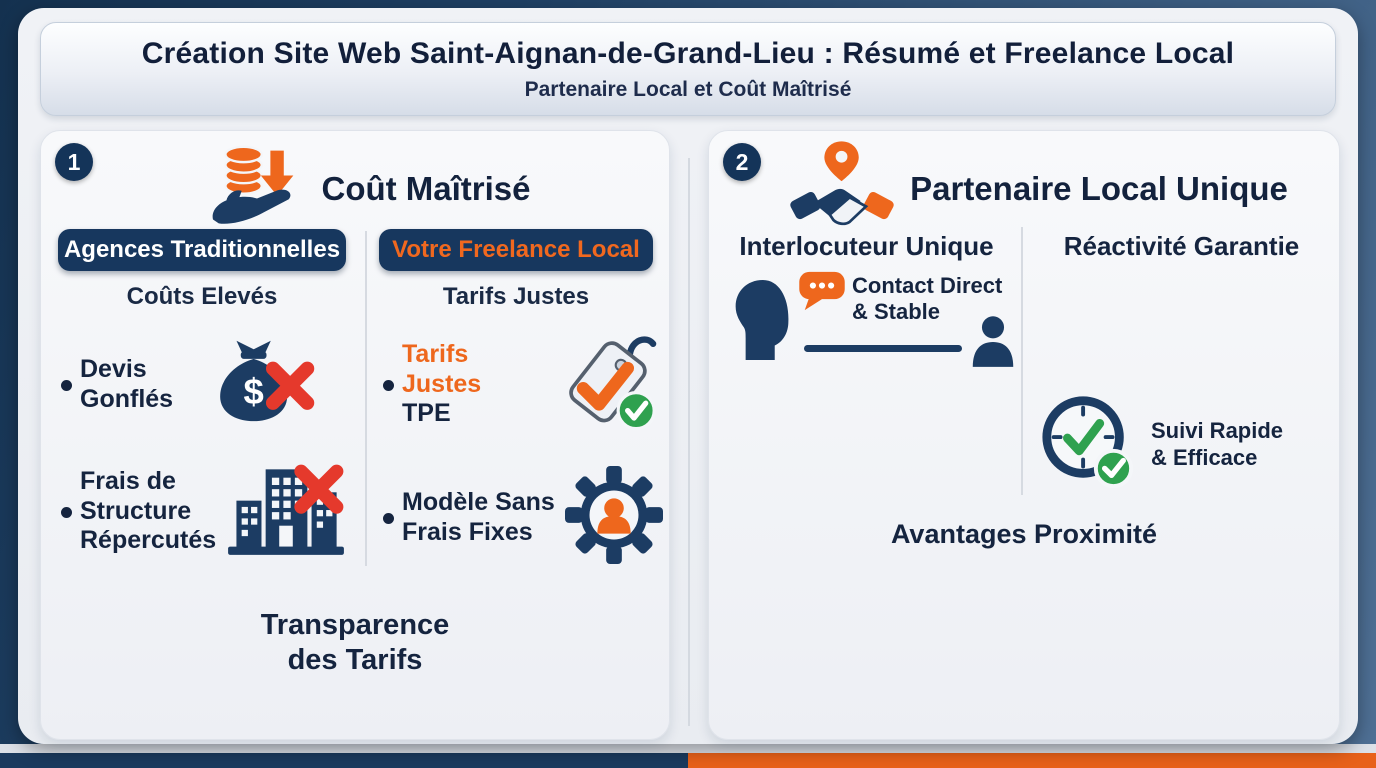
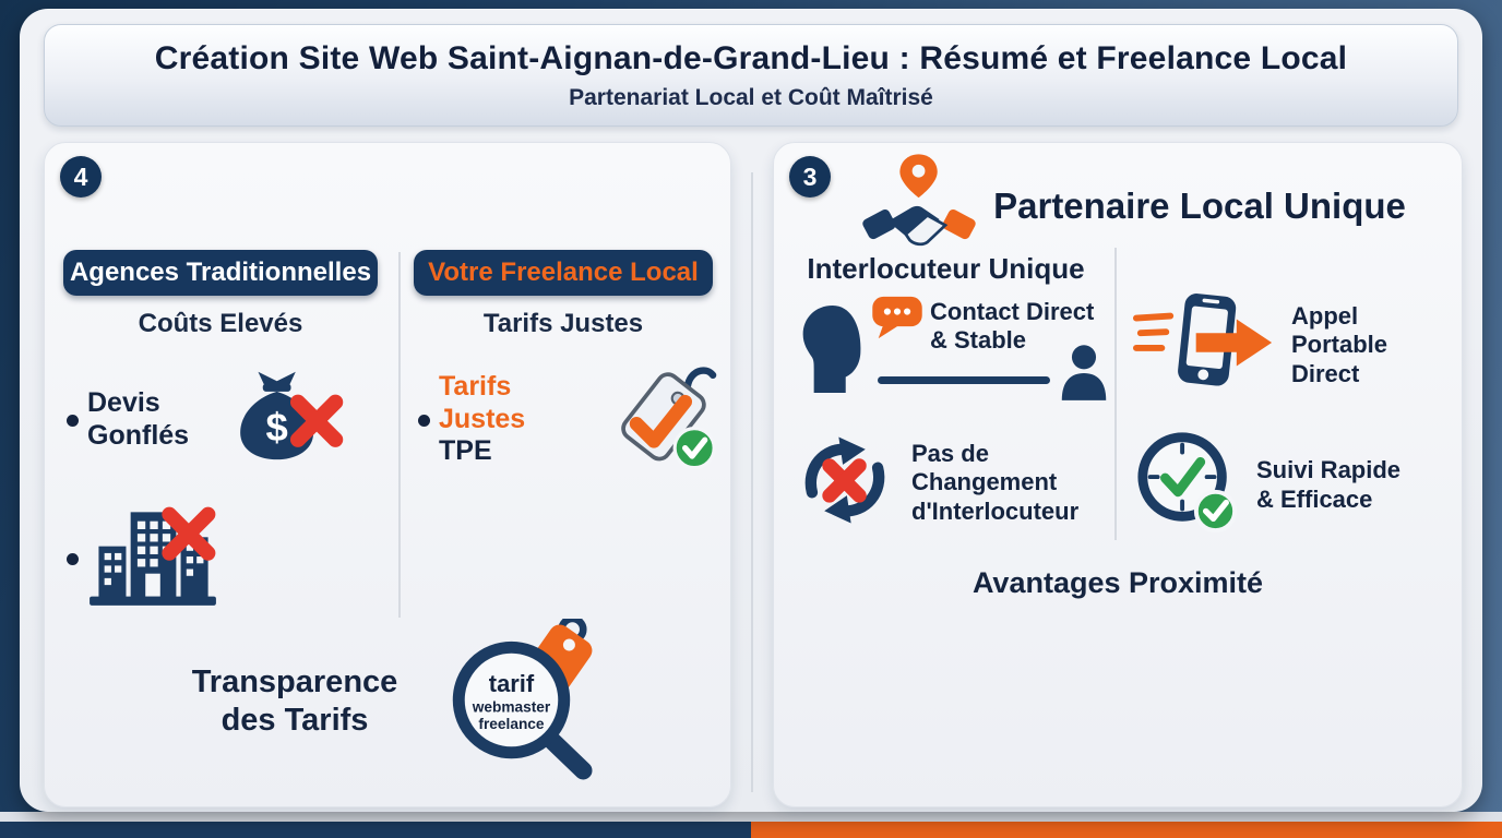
  Création Site Web Saint-Aignan-de-Grand-Lieu : Résumé et Freelance Local
- Partenaire Local et Coût Maîtrisé
+ Partenariat Local et Coût Maîtrisé
- 1
+ 4
- Coût Maîtrisé
  Agences Traditionnelles
  Votre Freelance Local
  Coûts Elevés
  Tarifs Justes
  Devis Gonflés
  $
- Frais de Structure Répercutés
  Tarifs Justes
  TPE
- Modèle Sans Frais Fixes
  Transparence des Tarifs
+ tarif
+ webmaster
+ freelance
- 2
+ 3
  Partenaire Local Unique
  Interlocuteur Unique
- Réactivité Garantie
  Contact Direct & Stable
+ Pas de Changement d'Interlocuteur
+ Appel Portable Direct
  Suivi Rapide & Efficace
  Avantages Proximité
